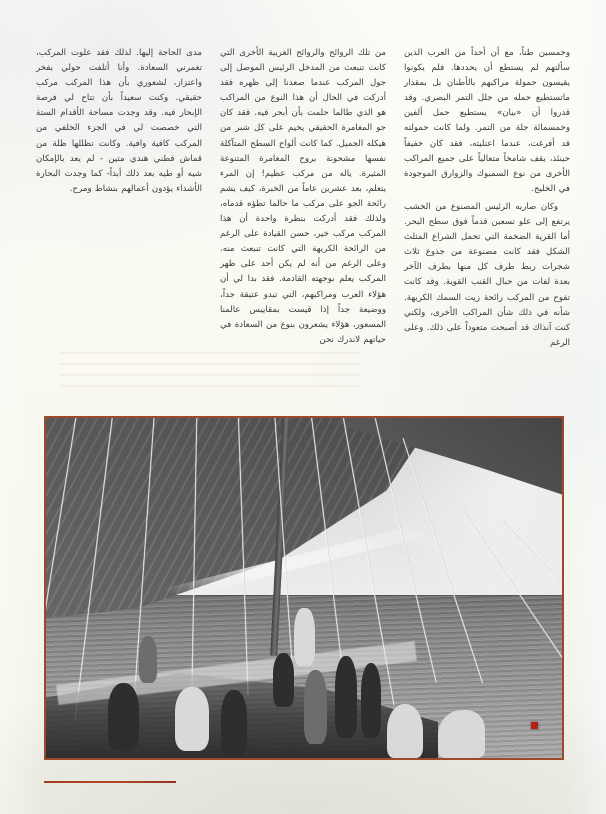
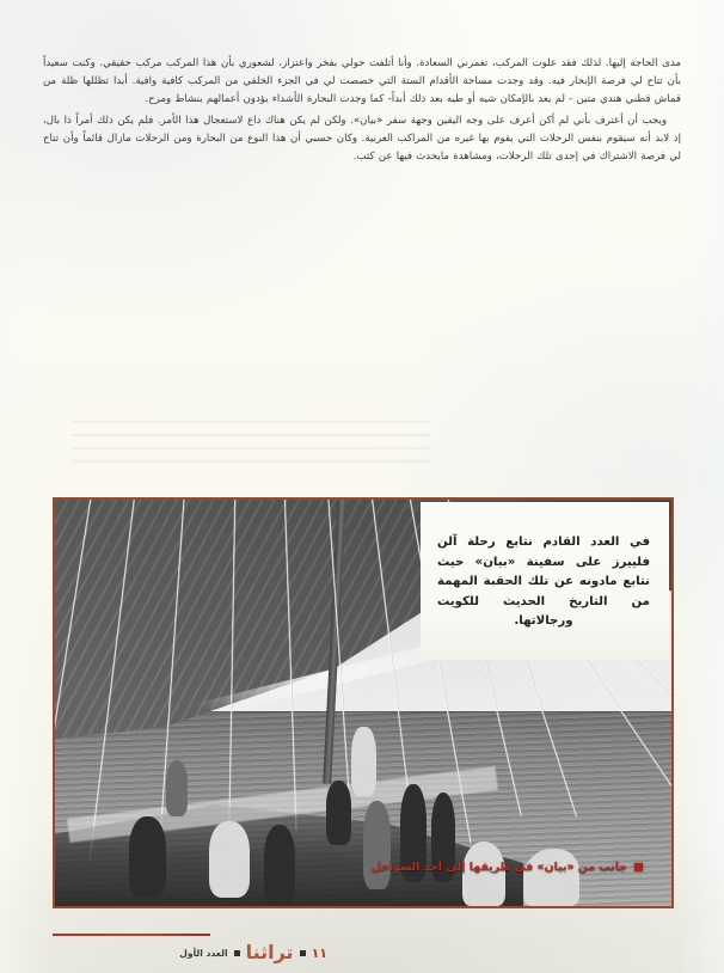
- وخمسين طناً، مع أن أحداً من العرب الذين سألتهم لم يستطع أن يحددها. فلم يكونوا يقيسون حمولة مراكبهم بالأطنان بل بمقدار ماتستطيع حمله من جلل التمر البصري. وقد قدروا أن «بيان» يستطيع حمل ألفين وخمسمائة جلة من التمر. ولما كانت حمولته قد أفرغت، عندما اعتليته، فقد كان خفيفاً حينئذ، يقف شامخاً متعالياً على جميع المراكب الأخرى من نوع السمبوك والزوارق الموجودة في الخليج.
- وكان صاريه الرئيس المصنوع من الخشب يرتفع إلى علو تسعين قدماً فوق سطح البحر. أما القرية الضخمة التي تحمل الشراع المثلث الشكل فقد كانت مصنوعة من جذوع ثلاث شجرات ربط طرف كل منها بطرف الآخر بعدة لفات من حبال القنب القوية. وقد كانت تفوح من المركب رائحة زيت السمك الكريهة. شأنه في ذلك شأن المراكب الأخرى، ولكني كنت آنذاك قد أصبحت متعوداً على ذلك. وعلى الرغم
- من تلك الروائح والروائح الغريبة الأخرى التي كانت تنبعث من المدخل الرئيس الموصل إلى جول المركب عندما صعدنا إلى ظهره فقد أدركت في الحال أن هذا النوع من المراكب هو الذي طالما حلمت بأن أبحر فيه. فقد كان جو المغامرة الحقيقي يخيم على كل شبر من هيكله الجميل. كما كانت ألواح السطح المتآكلة نفسها مشحونة بروح المغامرة المتنوعة المثيرة. ياله من مركب عظيم! إن المرء يتعلم، بعد عشرين عاماً من الخبرة، كيف يشم رائحة الجو على مركب ما حالما تطؤه قدماه، ولذلك فقد أدركت بنظرة واحدة أن هذا المركب مركب خير، حسن القيادة على الرغم من الرائحة الكريهة التي كانت تنبعث منه. وعلى الرغم من أنه لم يكن أحد على ظهر المركب يعلم بوجهته القادمة. فقد بدا لي أن هؤلاء العرب ومراكبهم، التي تبدو عتيقة جداً، ووضيعة جداً إذا قيست بمقاييس عالمنا المسعور، هؤلاء يشعرون بنوع من السعادة في حياتهم لاندرك نحن
- مدى الحاجة إليها. لذلك فقد علوت المركب، تغمرني السعادة. وأنا أتلفت حولي بفخر واعتزاز، لشعوري بأن هذا المركب مركب حقيقي. وكنت سعيداً بأن تتاح لي فرصة الإبحار فيه. وقد وجدت مساحة الأقدام الستة التي خصصت لي في الجزء الخلفي من المركب كافية وافية. وكانت تظللها ظلة من قماش قطني هندي متين - لم يعد بالإمكان شيه أو طيه بعد ذلك أبداً- كما وجدت البحارة الأشداء يؤدون أعمالهم بنشاط ومرح.
+ مدى الحاجة إليها. لذلك فقد علوت المركب، تغمرني السعادة. وأنا أتلفت حولي بفخر واعتزاز، لشعوري بأن هذا المركب مركب حقيقي. وكنت سعيداً بأن تتاح لي فرصة الإبحار فيه. وقد وجدت مساحة الأقدام الستة التي خصصت لي في الجزء الخلفي من المركب كافية وافية. أبدا تظللها ظلة من قماش قطني هندي متين - لم يعد بالإمكان شيه أو طيه بعد ذلك أبداً- كما وجدت البحارة الأشداء يؤدون أعمالهم بنشاط ومرح.
+ ويجب أن أعترف بأني لم أكن أعرف على وجه اليقين وجهة سفر «بيان». ولكن لم يكن هناك داع لاستعجال هذا الأمر. فلم يكن ذلك أمراً ذا بال، إذ لابد أنه سيقوم بنفس الرحلات التي يقوم بها غيره من المراكب العربية. وكان حسبي أن هذا النوع من البحارة ومن الرحلات مازال قائماً وأن تتاح لي فرصة الاشتراك في إحدى تلك الرحلات، ومشاهدة مايحدث فيها عن كثب.
+ في العدد القادم نتابع رحلة آلن فلييرز على سفينة «بيان» حيث نتابع مادونه عن تلك الحقبة المهمة من التاريخ الحديث للكويت ورجالاتها.
+ جانب من «بيان» في طريقها إلى أحد السواحل
+ ١١
+ تراثنا
+ العدد الأول
